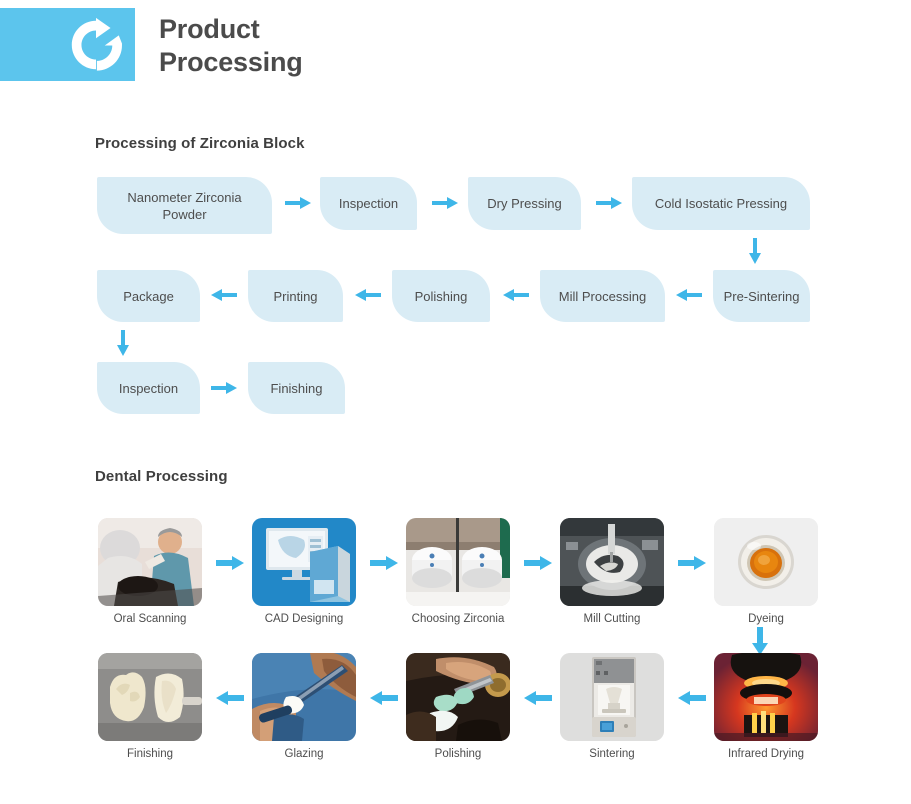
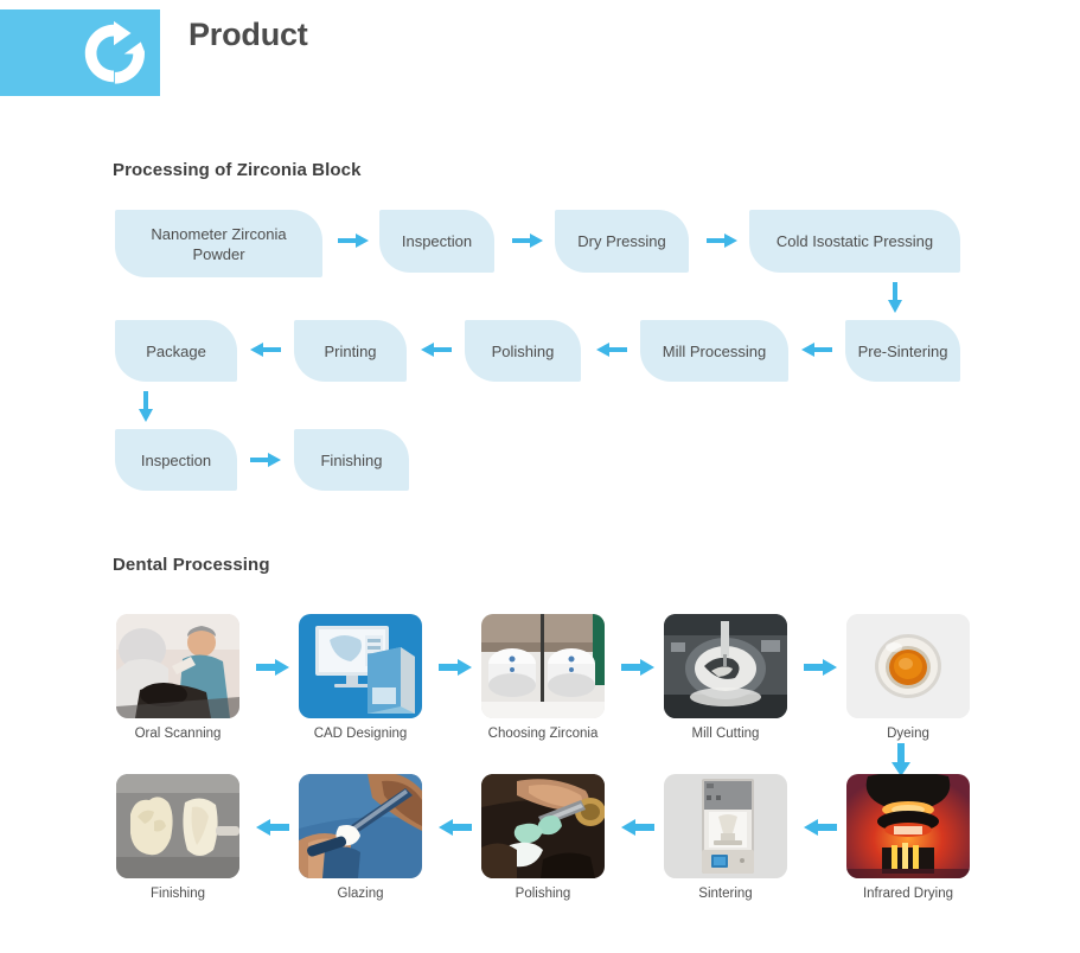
  Product
- Processing
  Processing of Zirconia Block
  Nanometer Zirconia Powder
  Inspection
  Dry Pressing
  Cold Isostatic Pressing
  Package
  Printing
  Polishing
  Mill Processing
  Pre-Sintering
  Inspection
  Finishing
  Dental Processing
  Oral Scanning
  CAD Designing
  Choosing Zirconia
  Mill Cutting
  Dyeing
  Finishing
  Glazing
  Polishing
  Sintering
  Infrared Drying
